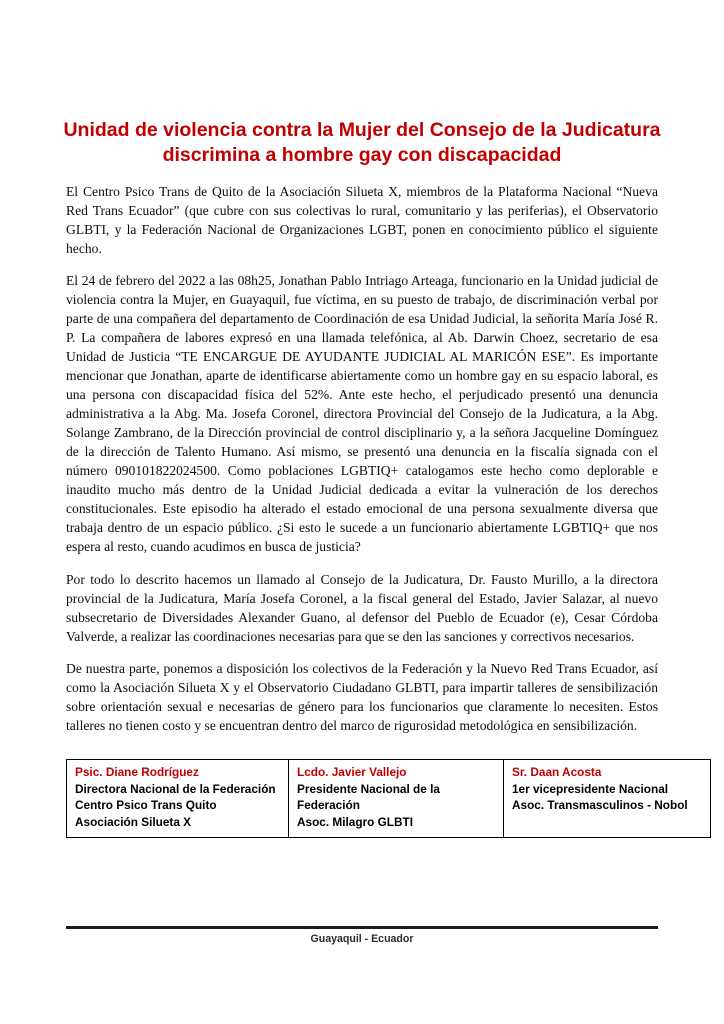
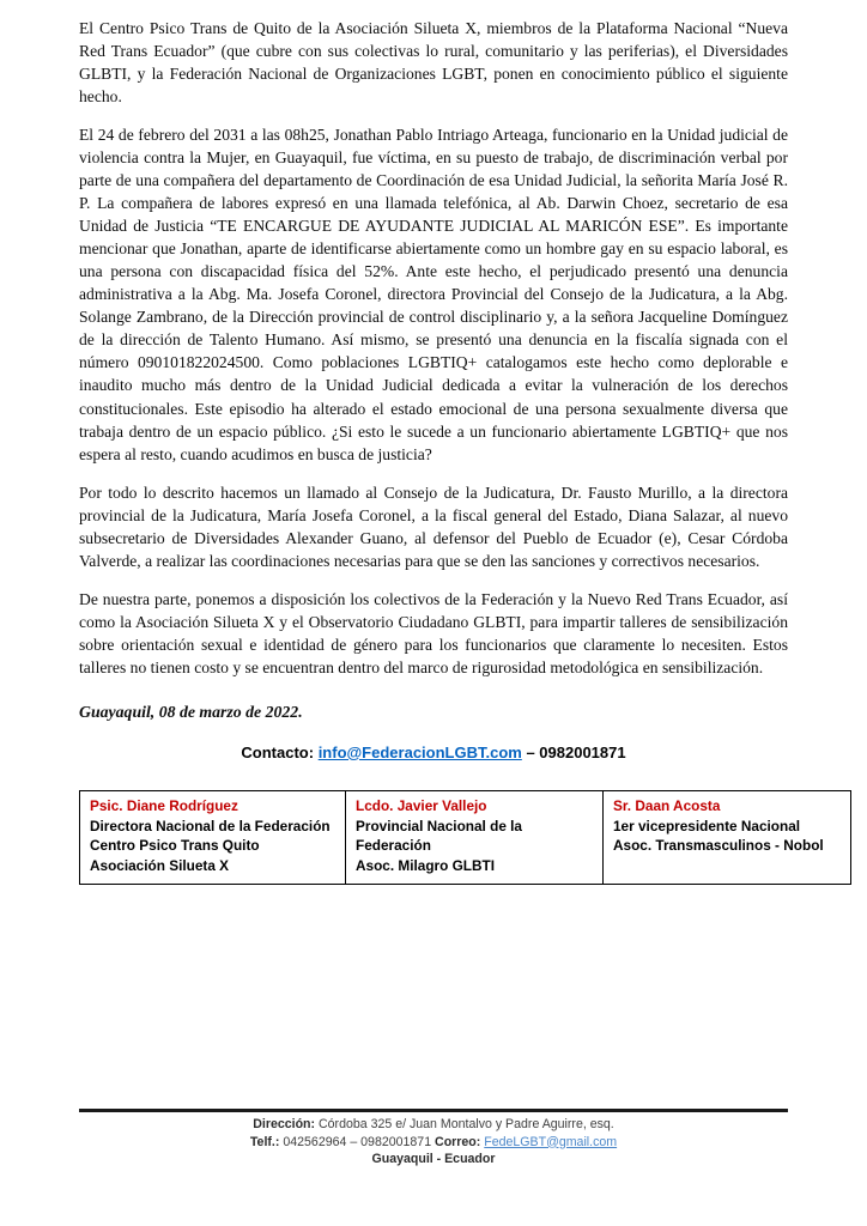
- Unidad de violencia contra la Mujer del Consejo de la Judicatura
- discrimina a hombre gay con discapacidad
- El Centro Psico Trans de Quito de la Asociación Silueta X, miembros de la Plataforma Nacional “Nueva Red Trans Ecuador” (que cubre con sus colectivas lo rural, comunitario y las periferias), el Observatorio GLBTI, y la Federación Nacional de Organizaciones LGBT, ponen en conocimiento público el siguiente hecho.
+ El Centro Psico Trans de Quito de la Asociación Silueta X, miembros de la Plataforma Nacional “Nueva Red Trans Ecuador” (que cubre con sus colectivas lo rural, comunitario y las periferias), el Diversidades GLBTI, y la Federación Nacional de Organizaciones LGBT, ponen en conocimiento público el siguiente hecho.
- El 24 de febrero del 2022 a las 08h25, Jonathan Pablo Intriago Arteaga, funcionario en la Unidad judicial de violencia contra la Mujer, en Guayaquil, fue víctima, en su puesto de trabajo, de discriminación verbal por parte de una compañera del departamento de Coordinación de esa Unidad Judicial, la señorita María José R. P. La compañera de labores expresó en una llamada telefónica, al Ab. Darwin Choez, secretario de esa Unidad de Justicia “TE ENCARGUE DE AYUDANTE JUDICIAL AL MARICÓN ESE”. Es importante mencionar que Jonathan, aparte de identificarse abiertamente como un hombre gay en su espacio laboral, es una persona con discapacidad física del 52%. Ante este hecho, el perjudicado presentó una denuncia administrativa a la Abg. Ma. Josefa Coronel, directora Provincial del Consejo de la Judicatura, a la Abg. Solange Zambrano, de la Dirección provincial de control disciplinario y, a la señora Jacqueline Domínguez de la dirección de Talento Humano. Así mismo, se presentó una denuncia en la fiscalía signada con el número 090101822024500. Como poblaciones LGBTIQ+ catalogamos este hecho como deplorable e inaudito mucho más dentro de la Unidad Judicial dedicada a evitar la vulneración de los derechos constitucionales. Este episodio ha alterado el estado emocional de una persona sexualmente diversa que trabaja dentro de un espacio público. ¿Si esto le sucede a un funcionario abiertamente LGBTIQ+ que nos espera al resto, cuando acudimos en busca de justicia?
+ El 24 de febrero del 2031 a las 08h25, Jonathan Pablo Intriago Arteaga, funcionario en la Unidad judicial de violencia contra la Mujer, en Guayaquil, fue víctima, en su puesto de trabajo, de discriminación verbal por parte de una compañera del departamento de Coordinación de esa Unidad Judicial, la señorita María José R. P. La compañera de labores expresó en una llamada telefónica, al Ab. Darwin Choez, secretario de esa Unidad de Justicia “TE ENCARGUE DE AYUDANTE JUDICIAL AL MARICÓN ESE”. Es importante mencionar que Jonathan, aparte de identificarse abiertamente como un hombre gay en su espacio laboral, es una persona con discapacidad física del 52%. Ante este hecho, el perjudicado presentó una denuncia administrativa a la Abg. Ma. Josefa Coronel, directora Provincial del Consejo de la Judicatura, a la Abg. Solange Zambrano, de la Dirección provincial de control disciplinario y, a la señora Jacqueline Domínguez de la dirección de Talento Humano. Así mismo, se presentó una denuncia en la fiscalía signada con el número 090101822024500. Como poblaciones LGBTIQ+ catalogamos este hecho como deplorable e inaudito mucho más dentro de la Unidad Judicial dedicada a evitar la vulneración de los derechos constitucionales. Este episodio ha alterado el estado emocional de una persona sexualmente diversa que trabaja dentro de un espacio público. ¿Si esto le sucede a un funcionario abiertamente LGBTIQ+ que nos espera al resto, cuando acudimos en busca de justicia?
- Por todo lo descrito hacemos un llamado al Consejo de la Judicatura, Dr. Fausto Murillo, a la directora provincial de la Judicatura, María Josefa Coronel, a la fiscal general del Estado, Javier Salazar, al nuevo subsecretario de Diversidades Alexander Guano, al defensor del Pueblo de Ecuador (e), Cesar Córdoba Valverde, a realizar las coordinaciones necesarias para que se den las sanciones y correctivos necesarios.
+ Por todo lo descrito hacemos un llamado al Consejo de la Judicatura, Dr. Fausto Murillo, a la directora provincial de la Judicatura, María Josefa Coronel, a la fiscal general del Estado, Diana Salazar, al nuevo subsecretario de Diversidades Alexander Guano, al defensor del Pueblo de Ecuador (e), Cesar Córdoba Valverde, a realizar las coordinaciones necesarias para que se den las sanciones y correctivos necesarios.
- De nuestra parte, ponemos a disposición los colectivos de la Federación y la Nuevo Red Trans Ecuador, así como la Asociación Silueta X y el Observatorio Ciudadano GLBTI, para impartir talleres de sensibilización sobre orientación sexual e necesarias de género para los funcionarios que claramente lo necesiten. Estos talleres no tienen costo y se encuentran dentro del marco de rigurosidad metodológica en sensibilización.
+ De nuestra parte, ponemos a disposición los colectivos de la Federación y la Nuevo Red Trans Ecuador, así como la Asociación Silueta X y el Observatorio Ciudadano GLBTI, para impartir talleres de sensibilización sobre orientación sexual e identidad de género para los funcionarios que claramente lo necesiten. Estos talleres no tienen costo y se encuentran dentro del marco de rigurosidad metodológica en sensibilización.
+ Guayaquil, 08 de marzo de 2022.
+ Contacto: info@FederacionLGBT.com – 0982001871
- Psic. Diane Rodríguez Directora Nacional de la Federación Centro Psico Trans Quito Asociación Silueta X	Lcdo. Javier Vallejo Presidente Nacional de la Federación Asoc. Milagro GLBTI	Sr. Daan Acosta 1er vicepresidente Nacional Asoc. Transmasculinos - Nobol
+ Psic. Diane Rodríguez Directora Nacional de la Federación Centro Psico Trans Quito Asociación Silueta X	Lcdo. Javier Vallejo Provincial Nacional de la Federación Asoc. Milagro GLBTI	Sr. Daan Acosta 1er vicepresidente Nacional Asoc. Transmasculinos - Nobol
+ Dirección: Córdoba 325 e/ Juan Montalvo y Padre Aguirre, esq.
+ Telf.: 042562964 – 0982001871 Correo: FedeLGBT@gmail.com
  Guayaquil - Ecuador
